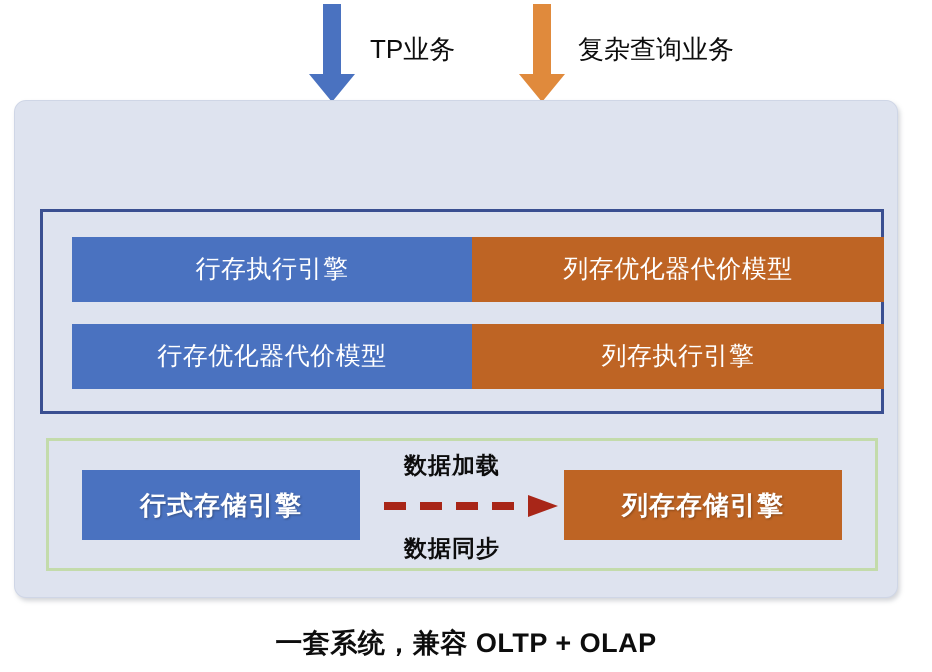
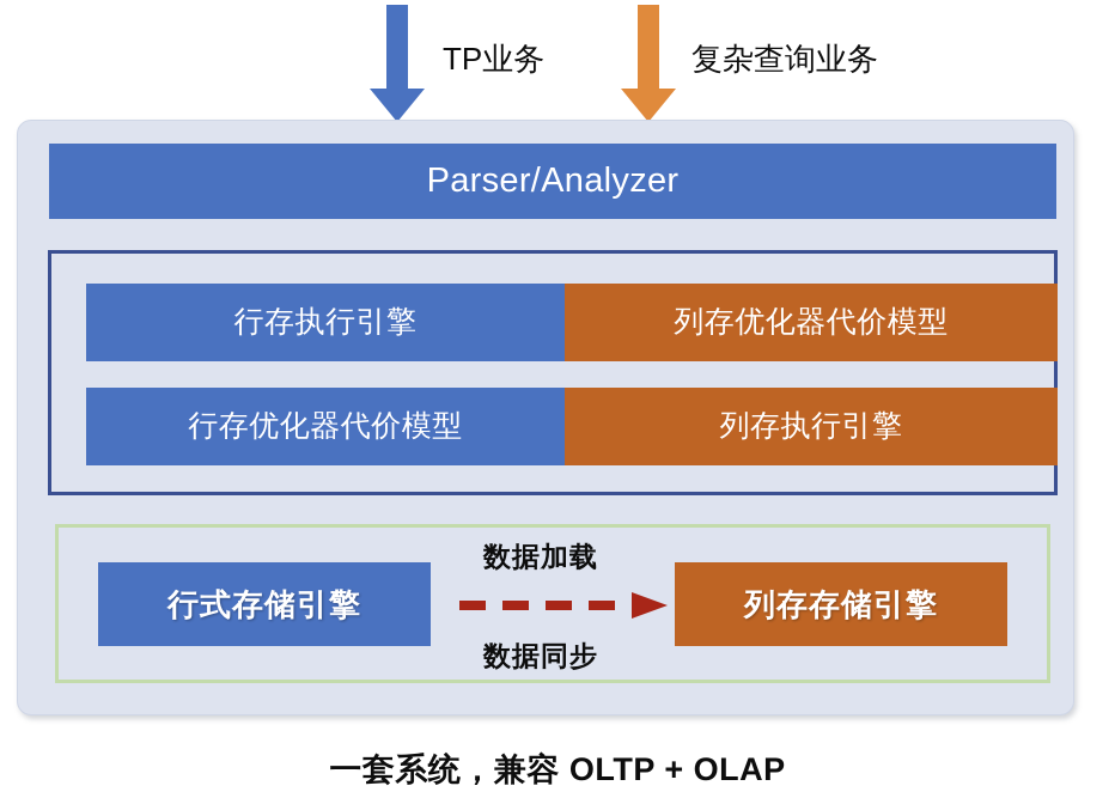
  TP业务
  复杂查询业务
+ Parser/Analyzer
  行存执行引擎
  列存优化器代价模型
  行存优化器代价模型
  列存执行引擎
  行式存储引擎
  数据加载
  数据同步
  列存存储引擎
  一套系统，兼容 OLTP + OLAP
